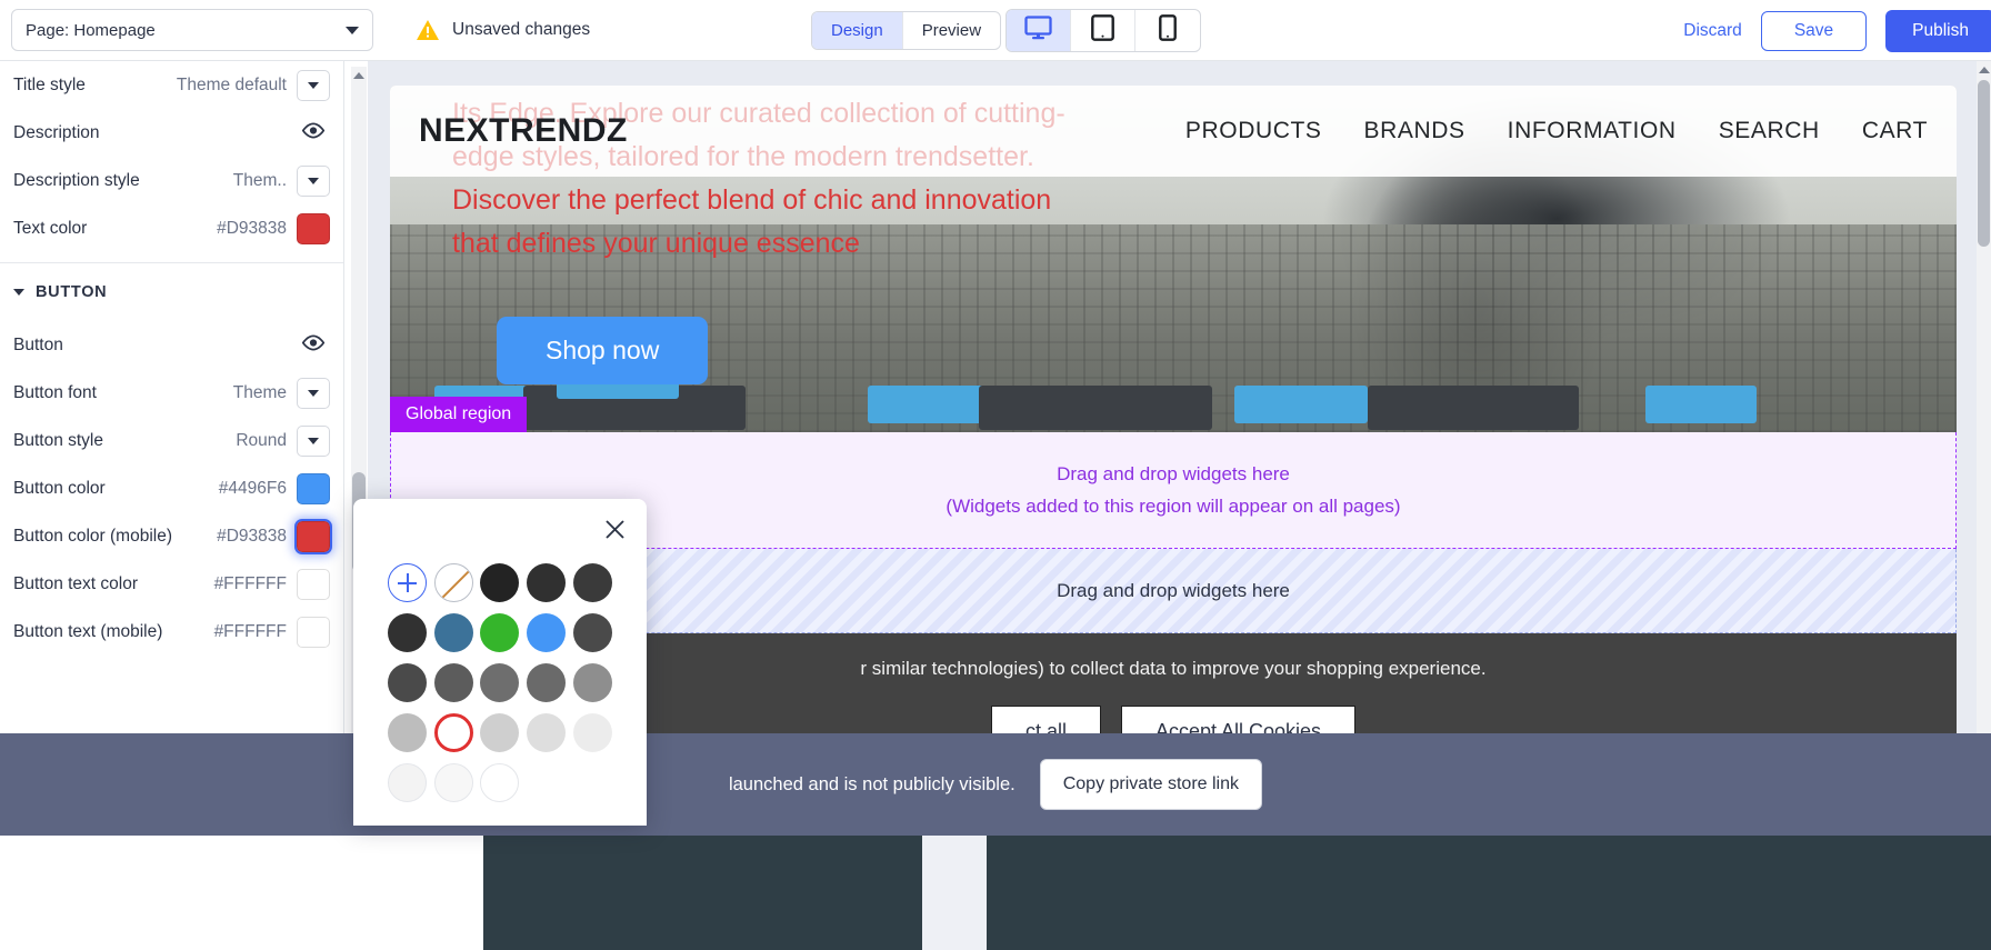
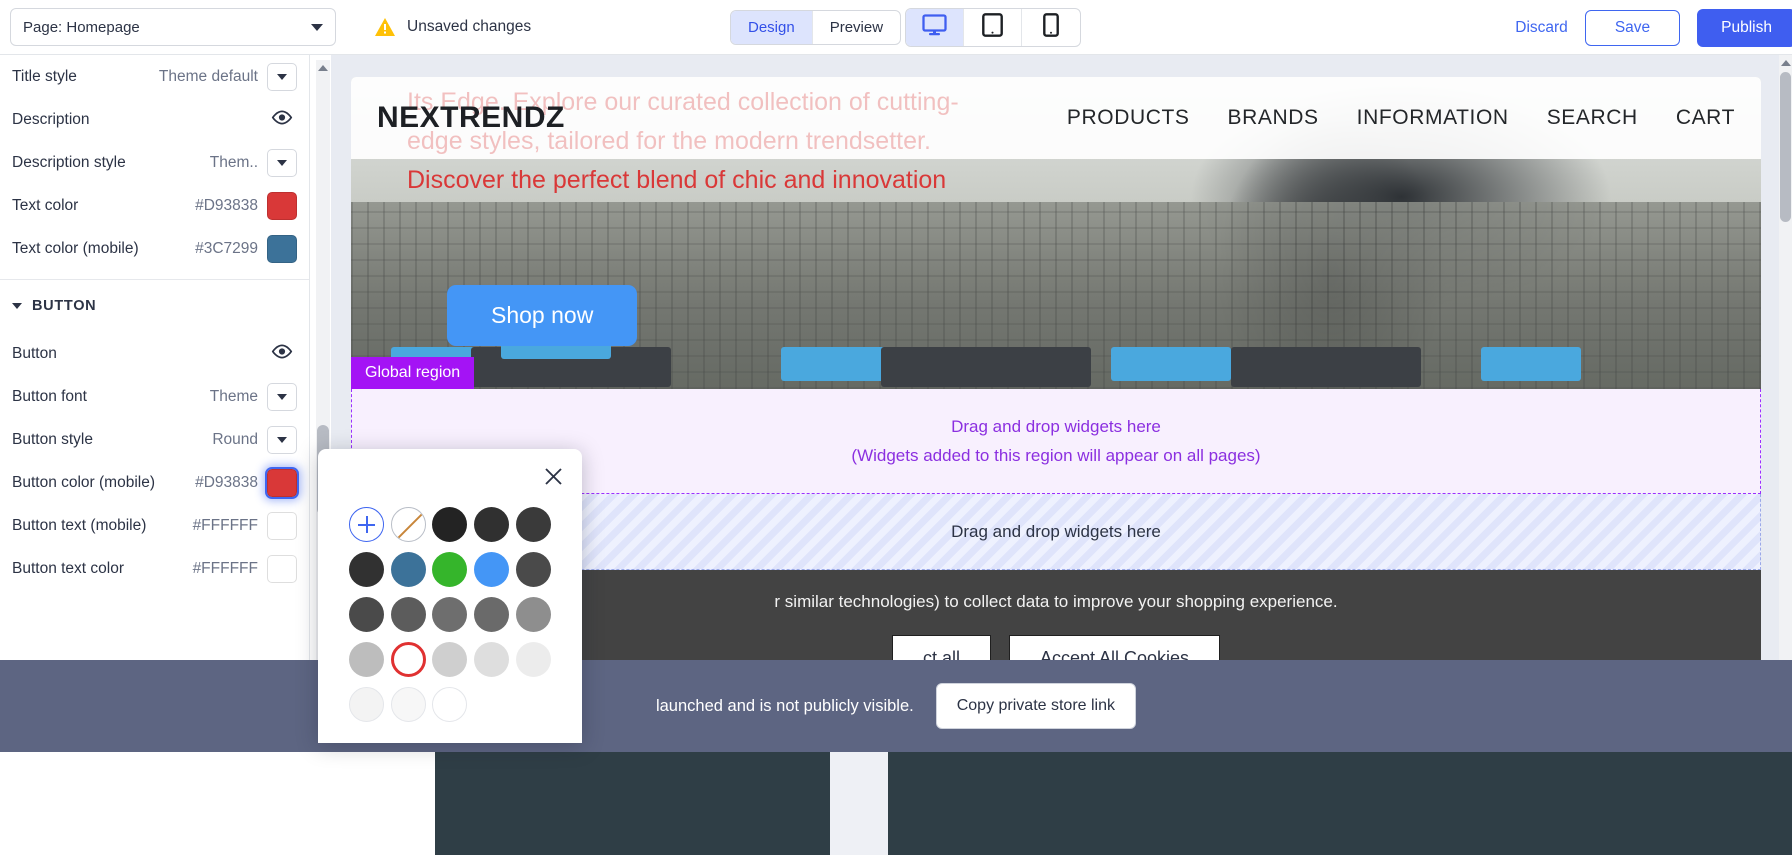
  Page: Homepage
  Unsaved changes
  Design
  Preview
  Discard
  Save
  Publish
  Title style
  Theme default
  Description
  Description style
  Them..
  Text color
  #D93838
+ Text color (mobile)
+ #3C7299
  BUTTON
  Button
  Button font
  Theme
  Button style
  Round
- Button color
- #4496F6
  Button color (mobile)
  #D93838
- Button text color
+ Button text (mobile)
  #FFFFFF
- Button text (mobile)
+ Button text color
  #FFFFFF
  Its Edge. Explore our curated collection of cutting-
  edge styles, tailored for the modern trendsetter.
  Discover the perfect blend of chic and innovation
- that defines your unique essence
  NEXTRENDZ
  PRODUCTS
  BRANDS
  INFORMATION
  SEARCH
  CART
  Shop now
  Global region
  Drag and drop widgets here
  (Widgets added to this region will appear on all pages)
  Drag and drop widgets here
  r similar technologies) to collect data to improve your shopping experience.
  ct all
  Accept All Cookies
  launched and is not publicly visible.
  Copy private store link
